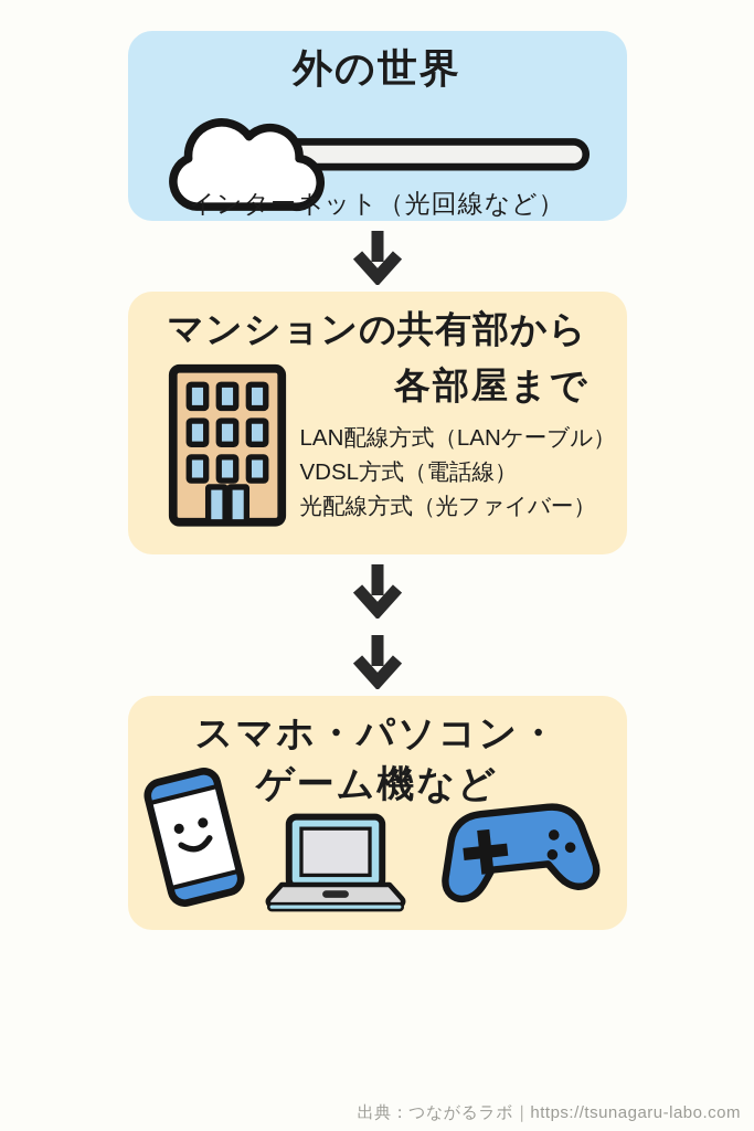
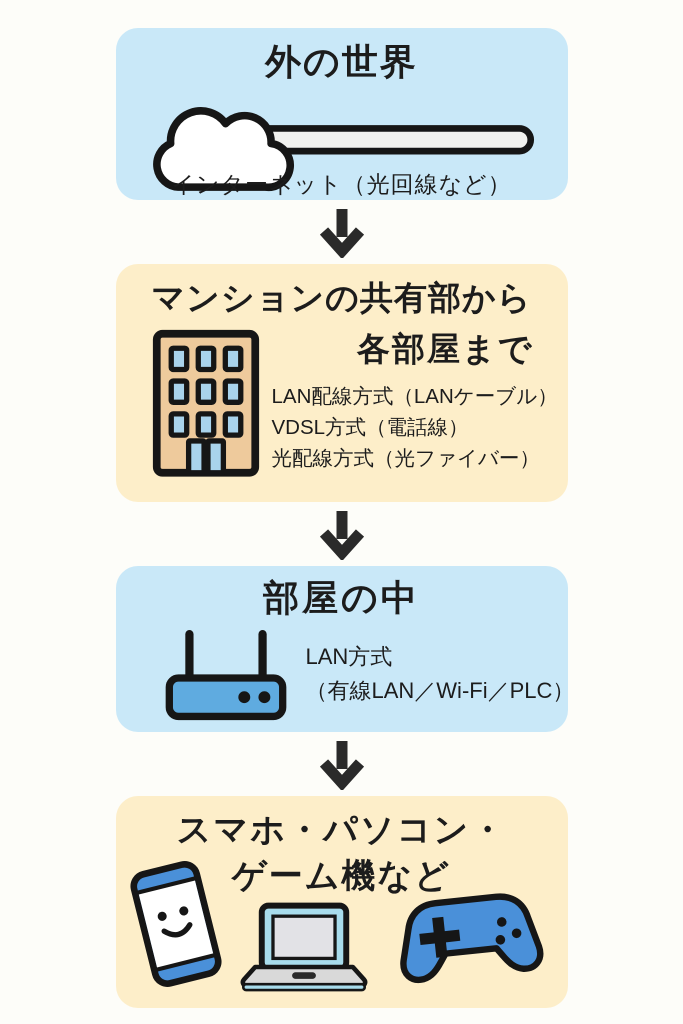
  外の世界
  インターネット（光回線など）
  マンションの共有部から
  各部屋まで
  LAN配線方式（LANケーブル）
  VDSL方式（電話線）
  光配線方式（光ファイバー）
+ 部屋の中
+ LAN方式
+ （有線LAN／Wi-Fi／PLC）
  スマホ・パソコン・
  ゲーム機など
- 出典：つながるラボ｜https://tsunagaru-labo.com
